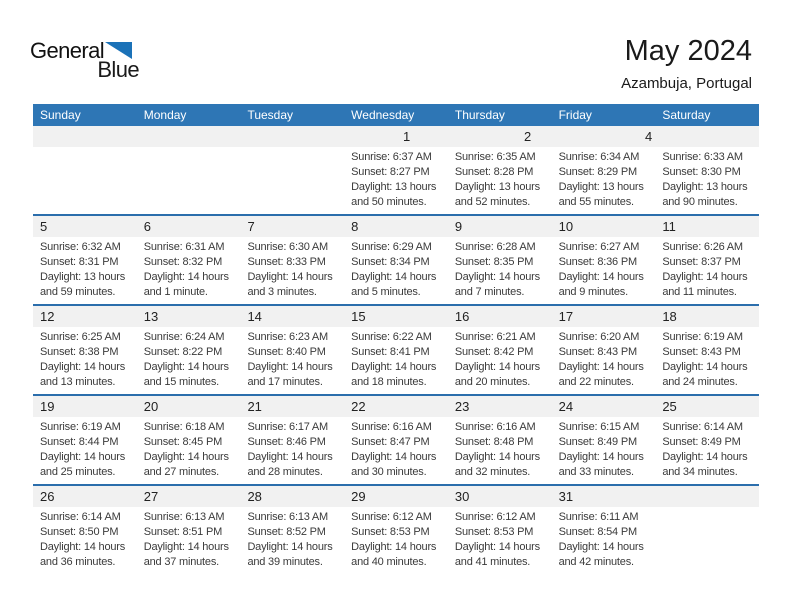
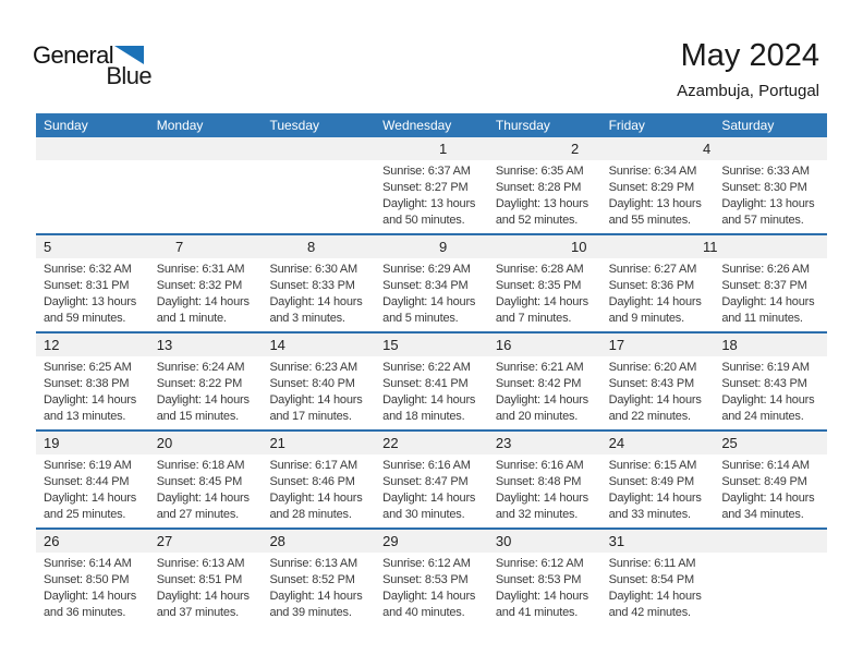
  General
  Blue
  May 2024
  Azambuja, Portugal
  Sunday
  Monday
  Tuesday
  Wednesday
  Thursday
  Friday
  Saturday
  1
  2
  4
  Sunrise: 6:37 AM
  Sunset: 8:27 PM
  Daylight: 13 hours
  and 50 minutes.
  Sunrise: 6:35 AM
  Sunset: 8:28 PM
  Daylight: 13 hours
  and 52 minutes.
  Sunrise: 6:34 AM
  Sunset: 8:29 PM
  Daylight: 13 hours
  and 55 minutes.
  Sunrise: 6:33 AM
  Sunset: 8:30 PM
  Daylight: 13 hours
- and 90 minutes.
+ and 57 minutes.
  5
- 6
  7
  8
  9
  10
  11
  Sunrise: 6:32 AM
  Sunset: 8:31 PM
  Daylight: 13 hours
  and 59 minutes.
  Sunrise: 6:31 AM
  Sunset: 8:32 PM
  Daylight: 14 hours
  and 1 minute.
  Sunrise: 6:30 AM
  Sunset: 8:33 PM
  Daylight: 14 hours
  and 3 minutes.
  Sunrise: 6:29 AM
  Sunset: 8:34 PM
  Daylight: 14 hours
  and 5 minutes.
  Sunrise: 6:28 AM
  Sunset: 8:35 PM
  Daylight: 14 hours
  and 7 minutes.
  Sunrise: 6:27 AM
  Sunset: 8:36 PM
  Daylight: 14 hours
  and 9 minutes.
  Sunrise: 6:26 AM
  Sunset: 8:37 PM
  Daylight: 14 hours
  and 11 minutes.
  12
  13
  14
  15
  16
  17
  18
  Sunrise: 6:25 AM
  Sunset: 8:38 PM
  Daylight: 14 hours
  and 13 minutes.
  Sunrise: 6:24 AM
  Sunset: 8:22 PM
  Daylight: 14 hours
  and 15 minutes.
  Sunrise: 6:23 AM
  Sunset: 8:40 PM
  Daylight: 14 hours
  and 17 minutes.
  Sunrise: 6:22 AM
  Sunset: 8:41 PM
  Daylight: 14 hours
  and 18 minutes.
  Sunrise: 6:21 AM
  Sunset: 8:42 PM
  Daylight: 14 hours
  and 20 minutes.
  Sunrise: 6:20 AM
  Sunset: 8:43 PM
  Daylight: 14 hours
  and 22 minutes.
  Sunrise: 6:19 AM
  Sunset: 8:43 PM
  Daylight: 14 hours
  and 24 minutes.
  19
  20
  21
  22
  23
  24
  25
  Sunrise: 6:19 AM
  Sunset: 8:44 PM
  Daylight: 14 hours
  and 25 minutes.
  Sunrise: 6:18 AM
  Sunset: 8:45 PM
  Daylight: 14 hours
  and 27 minutes.
  Sunrise: 6:17 AM
  Sunset: 8:46 PM
  Daylight: 14 hours
  and 28 minutes.
  Sunrise: 6:16 AM
  Sunset: 8:47 PM
  Daylight: 14 hours
  and 30 minutes.
  Sunrise: 6:16 AM
  Sunset: 8:48 PM
  Daylight: 14 hours
  and 32 minutes.
  Sunrise: 6:15 AM
  Sunset: 8:49 PM
  Daylight: 14 hours
  and 33 minutes.
  Sunrise: 6:14 AM
  Sunset: 8:49 PM
  Daylight: 14 hours
  and 34 minutes.
  26
  27
  28
  29
  30
  31
  Sunrise: 6:14 AM
  Sunset: 8:50 PM
  Daylight: 14 hours
  and 36 minutes.
  Sunrise: 6:13 AM
  Sunset: 8:51 PM
  Daylight: 14 hours
  and 37 minutes.
  Sunrise: 6:13 AM
  Sunset: 8:52 PM
  Daylight: 14 hours
  and 39 minutes.
  Sunrise: 6:12 AM
  Sunset: 8:53 PM
  Daylight: 14 hours
  and 40 minutes.
  Sunrise: 6:12 AM
  Sunset: 8:53 PM
  Daylight: 14 hours
  and 41 minutes.
  Sunrise: 6:11 AM
  Sunset: 8:54 PM
  Daylight: 14 hours
  and 42 minutes.
